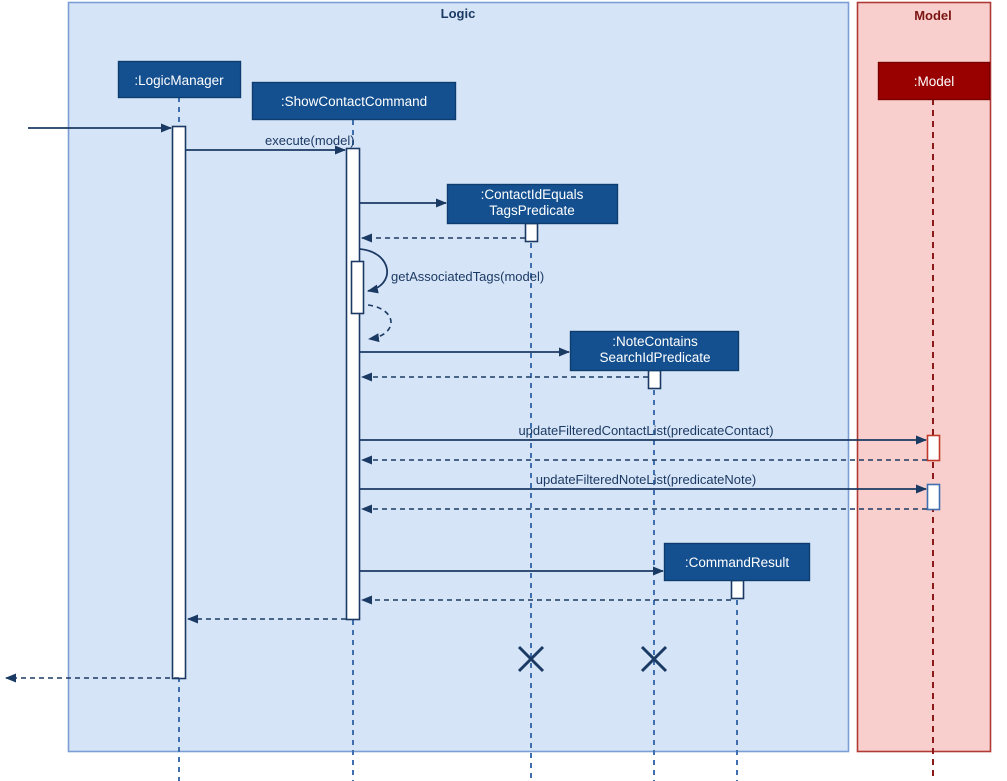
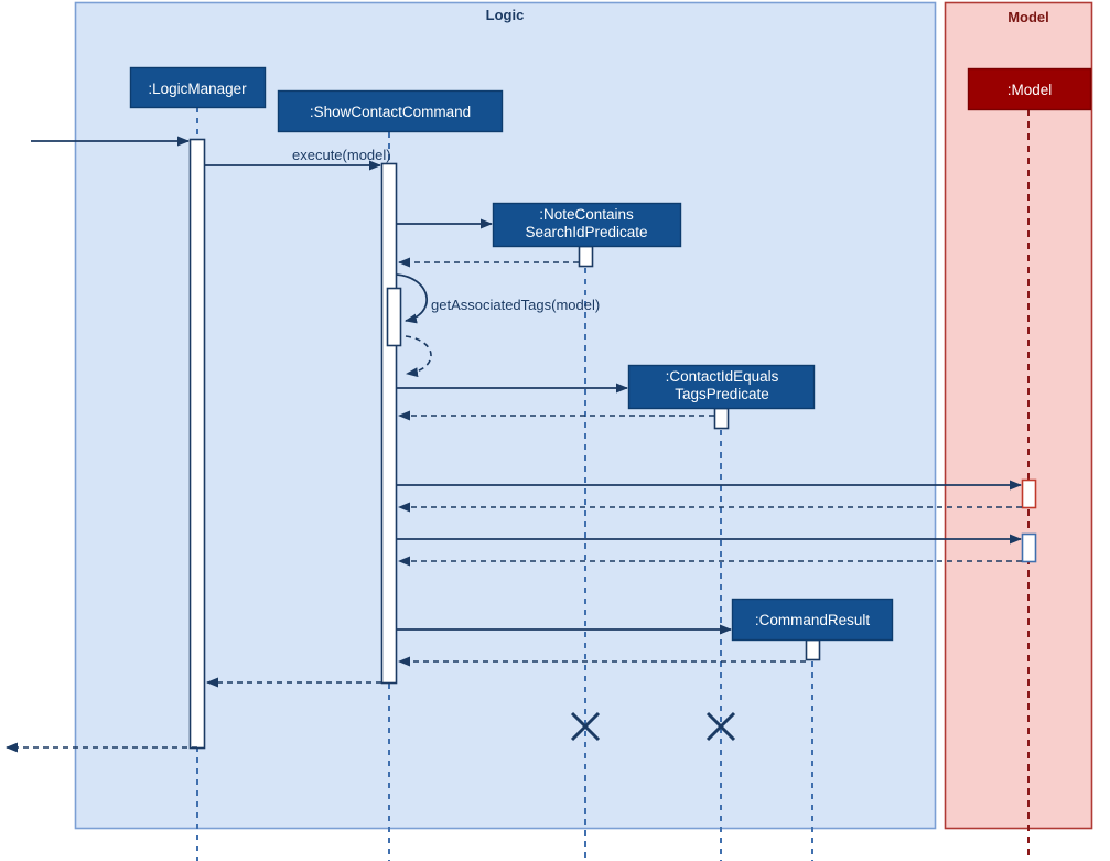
  Logic
  Model
  :LogicManager
  :ShowContactCommand
- :ContactIdEquals
+ :NoteContains
- TagsPredicate
+ SearchIdPredicate
- :NoteContains
+ :ContactIdEquals
- SearchIdPredicate
+ TagsPredicate
  :CommandResult
  :Model
  execute(model)
  getAssociatedTags(model)
- updateFilteredContactList(predicateContact)
- updateFilteredNoteList(predicateNote)
